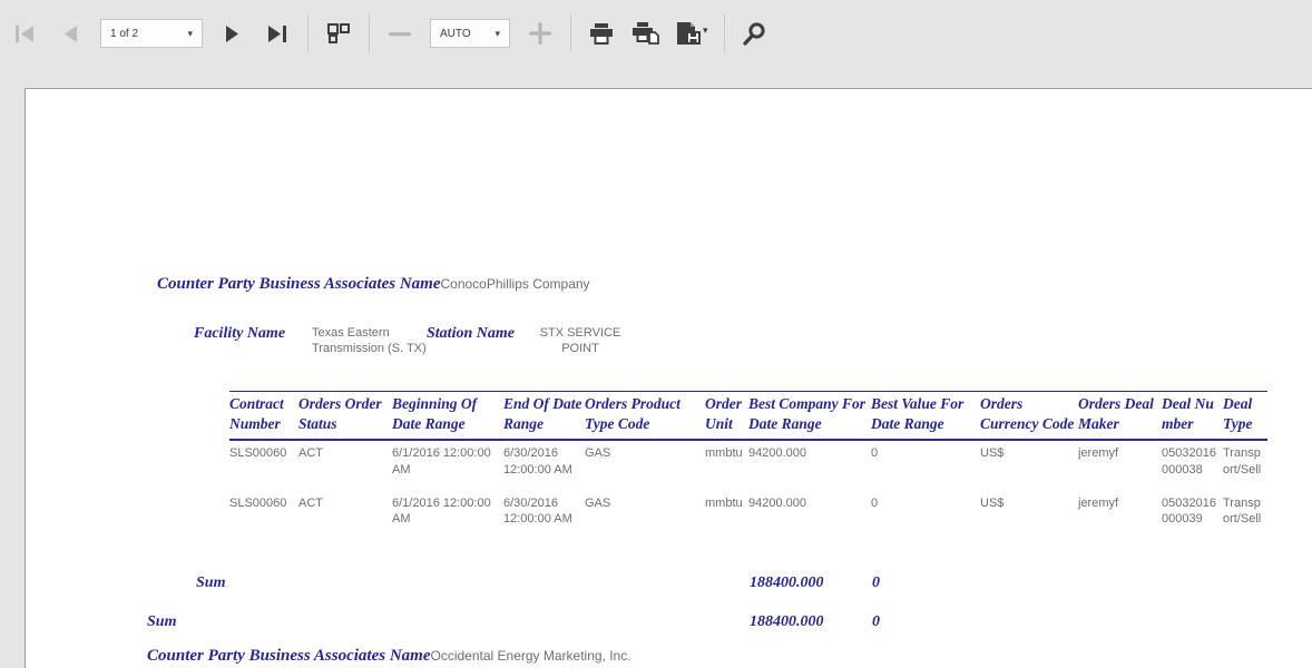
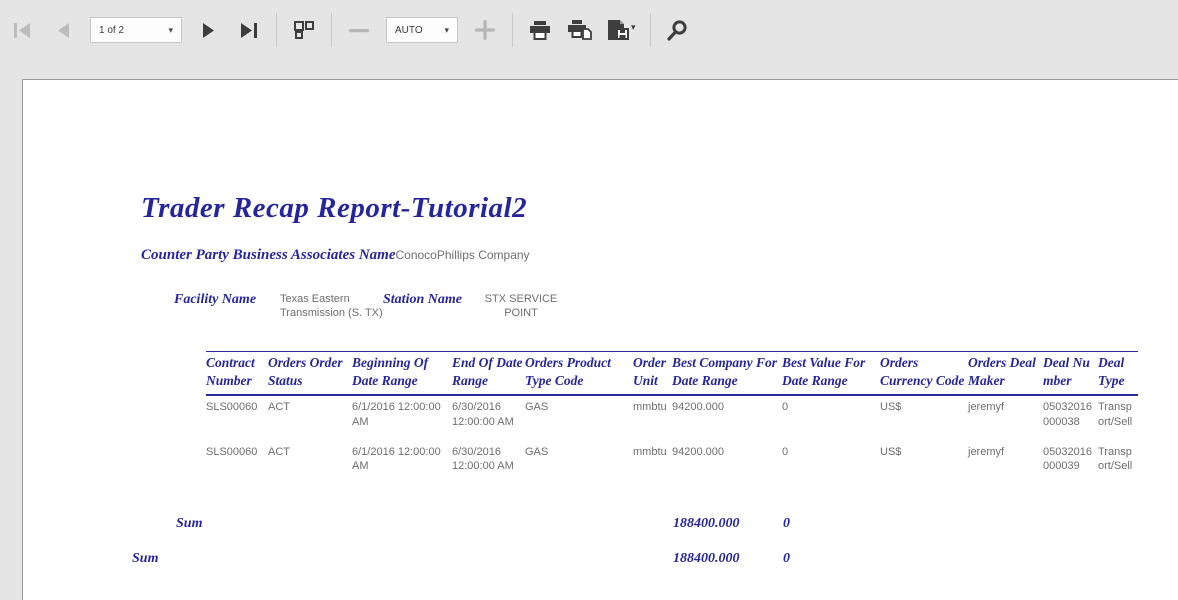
  1 of 2
  ▾
  AUTO
  ▾
  ▾
+ Trader Recap Report-Tutorial2
  Counter Party Business Associates NameConocoPhillips Company
  Facility Name
  Texas Eastern Transmission (S. TX)
  Station Name
  STX SERVICE POINT
  Contract Number	Orders Order Status	Beginning Of Date Range	End Of Date Range	Orders Product Type Code	Order Unit	Best Company For Date Range	Best Value For Date Range	Orders Currency Code	Orders Deal Maker	Deal Number	Deal Type
  SLS00060	ACT	6/1/2016 12:00:00 AM	6/30/2016 12:00:00 AM	GAS	mmbtu	94200.000	0	US$	jeremyf	05032016000038	Transport/Sell
  SLS00060	ACT	6/1/2016 12:00:00 AM	6/30/2016 12:00:00 AM	GAS	mmbtu	94200.000	0	US$	jeremyf	05032016000039	Transport/Sell
  Sum
  188400.000
  0
  Sum
  188400.000
  0
- Counter Party Business Associates NameOccidental Energy Marketing, Inc.
